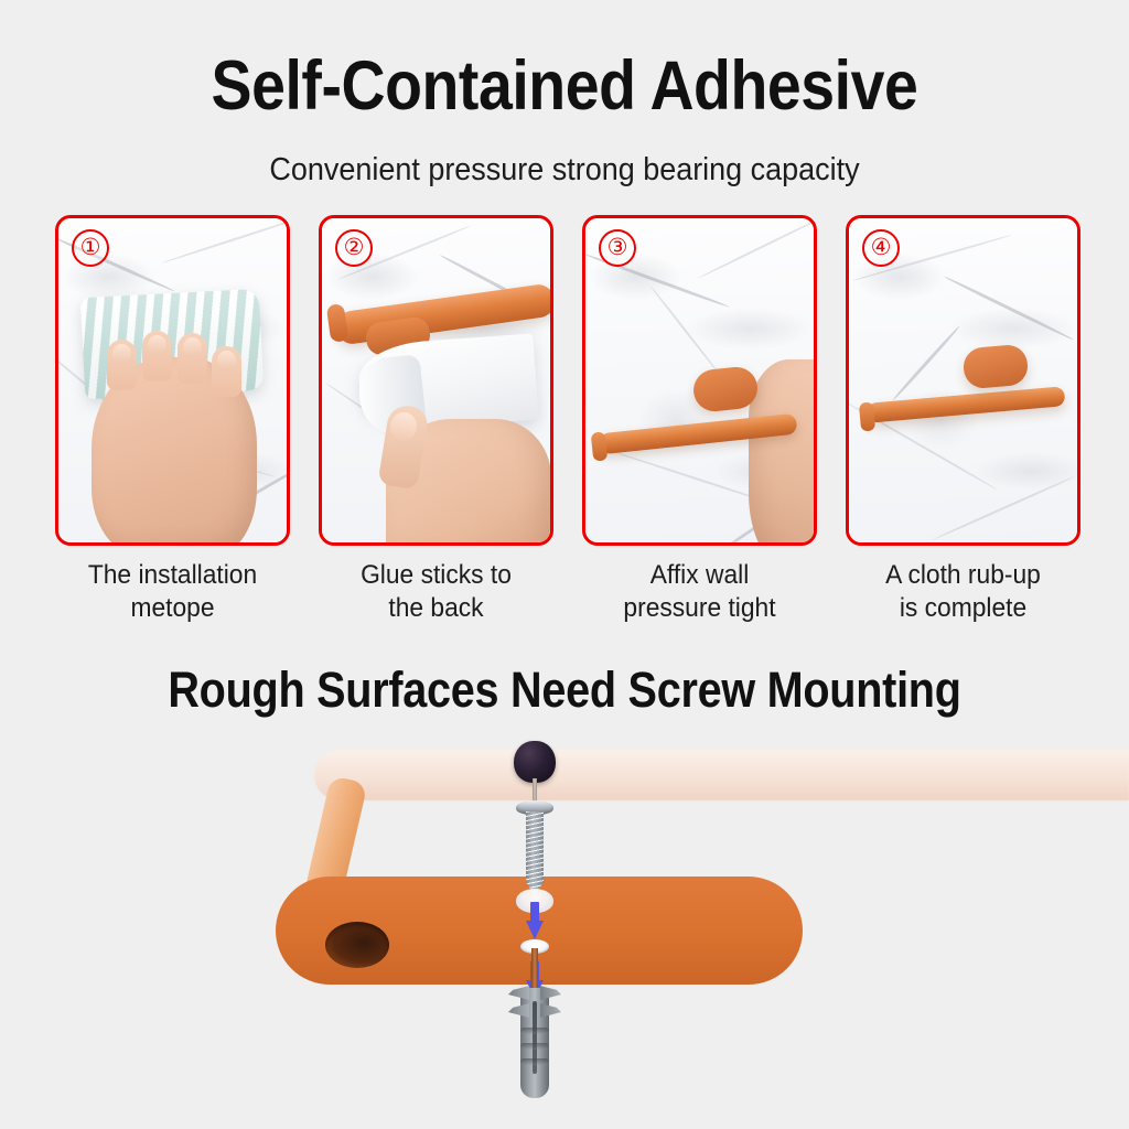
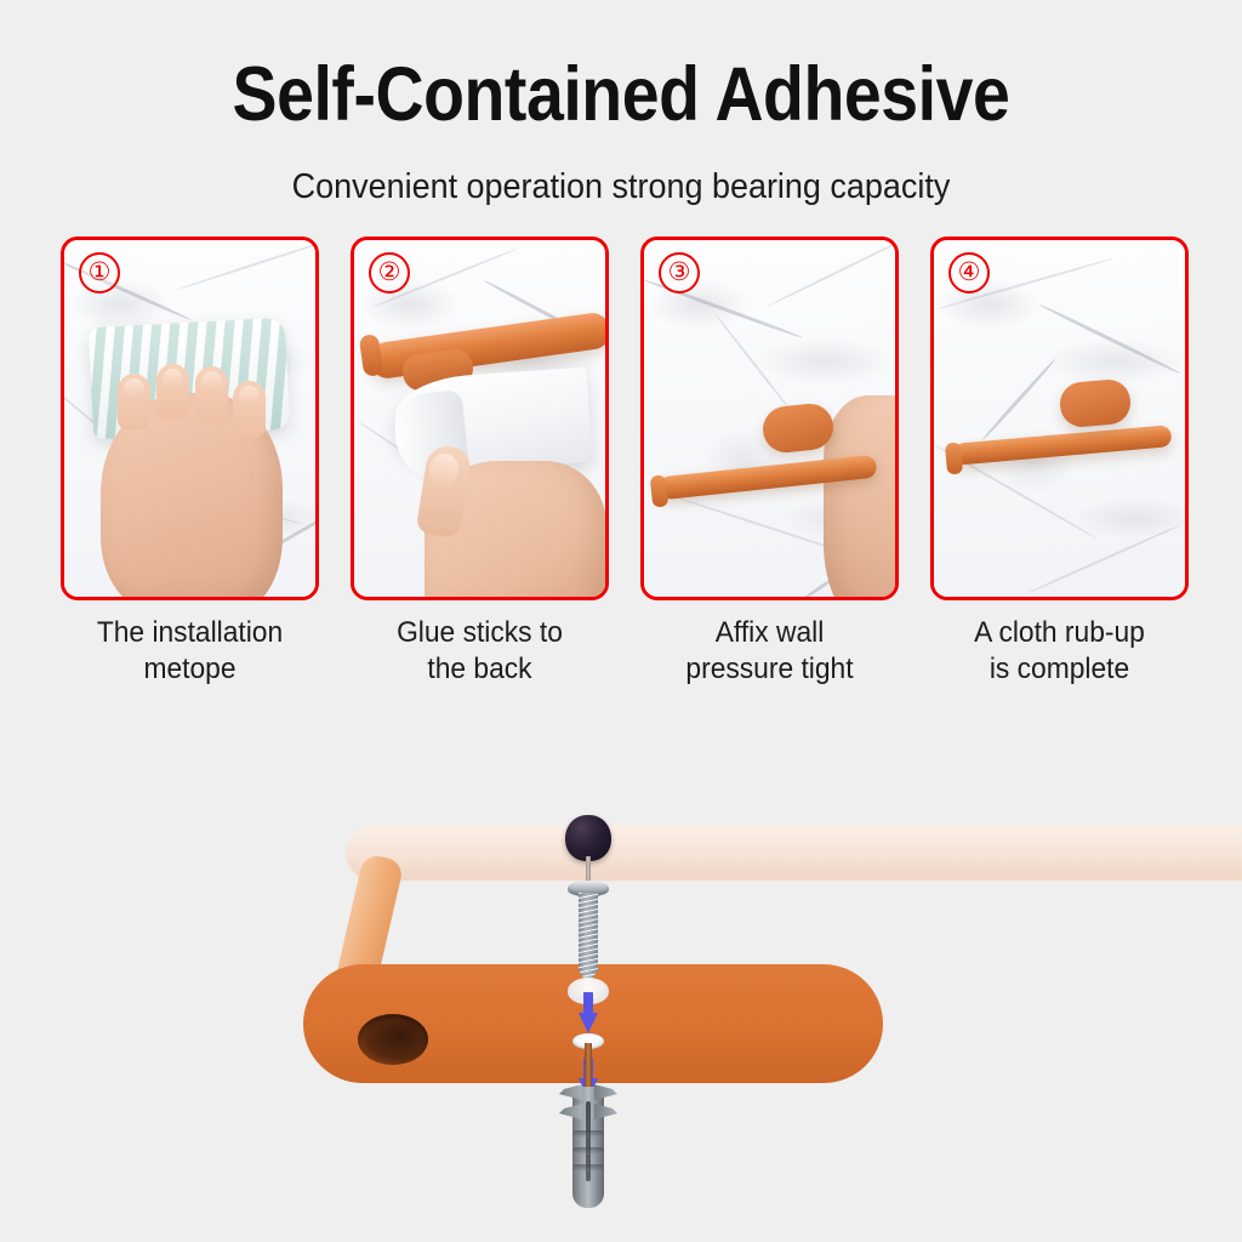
  Self-Contained Adhesive
- Convenient pressure strong bearing capacity
+ Convenient operation strong bearing capacity
  ①
  ②
  ③
  ④
  The installation
  metope
  Glue sticks to
  the back
  Affix wall
  pressure tight
  A cloth rub-up
  is complete
- Rough Surfaces Need Screw Mounting
